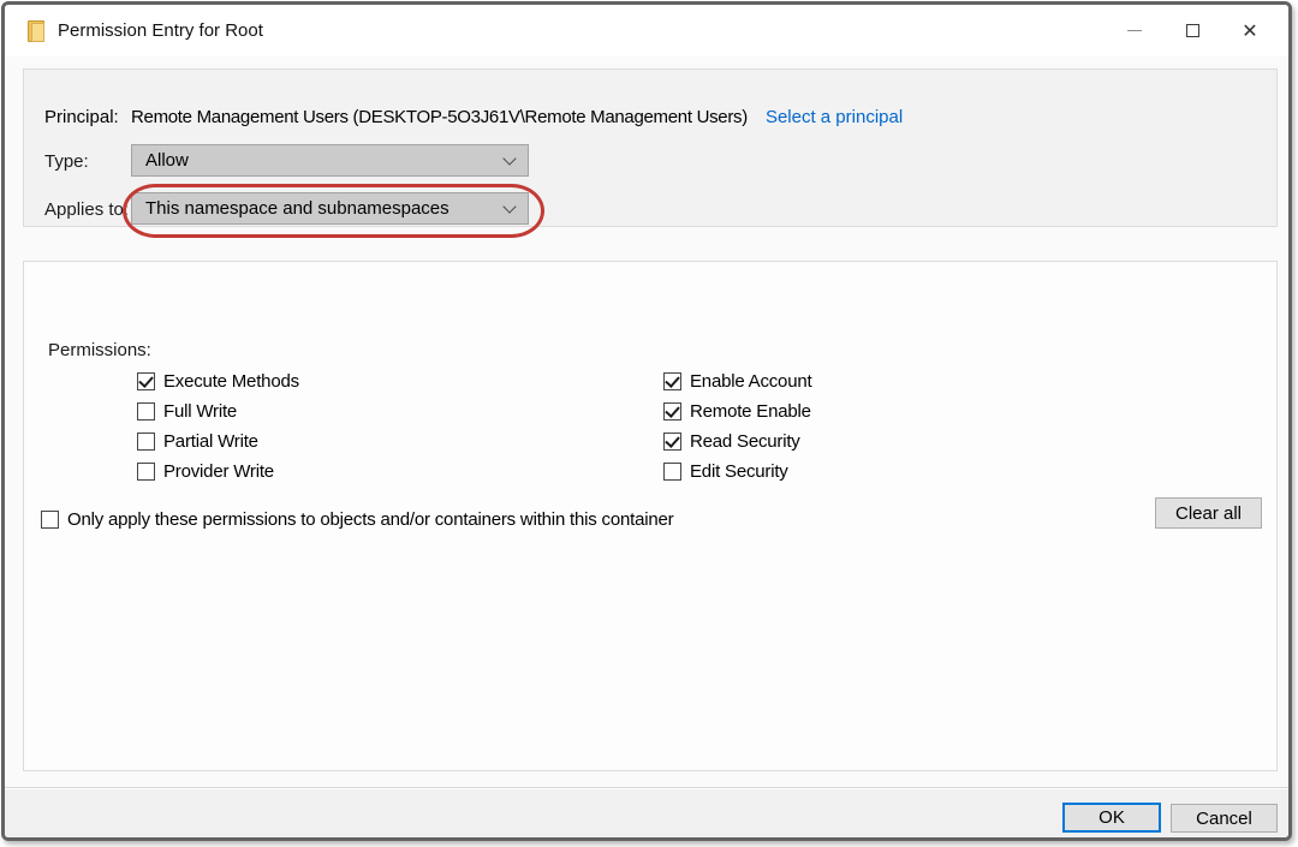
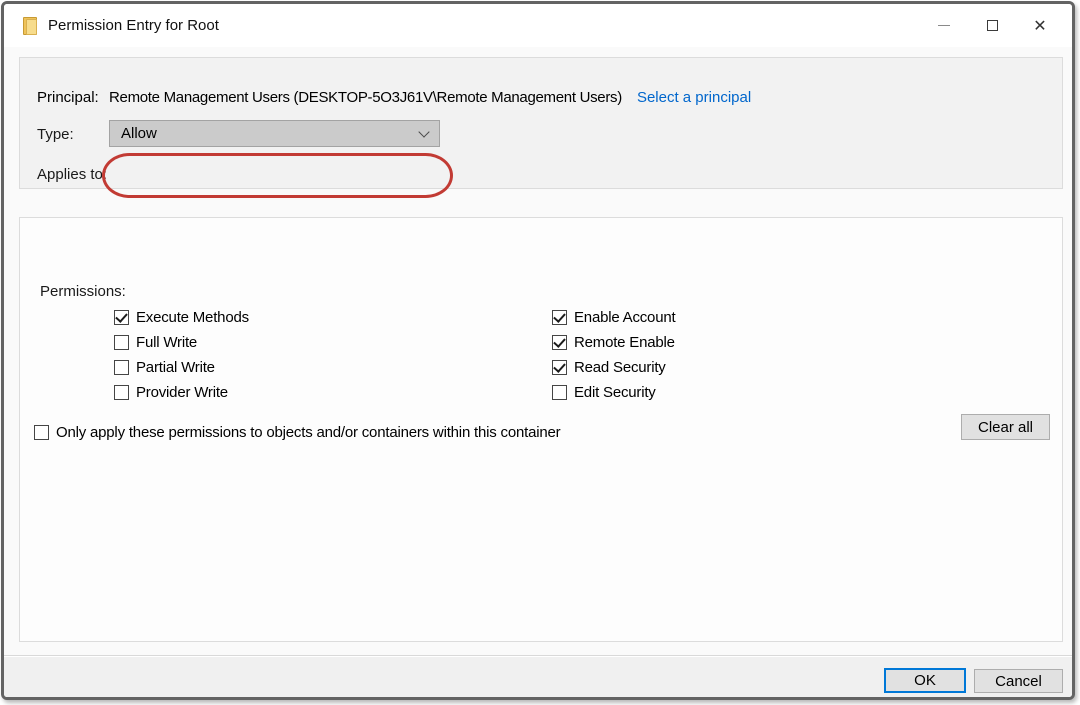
  Permission Entry for Root
  ✕
  Principal:
  Remote Management Users (DESKTOP-5O3J61V\Remote Management Users)
  Select a principal
  Type:
  Allow
  Applies to:
- This namespace and subnamespaces
  Permissions:
  Execute Methods
  Full Write
  Partial Write
  Provider Write
  Enable Account
  Remote Enable
  Read Security
  Edit Security
  Only apply these permissions to objects and/or containers within this container
  Clear all
  OK
  Cancel
